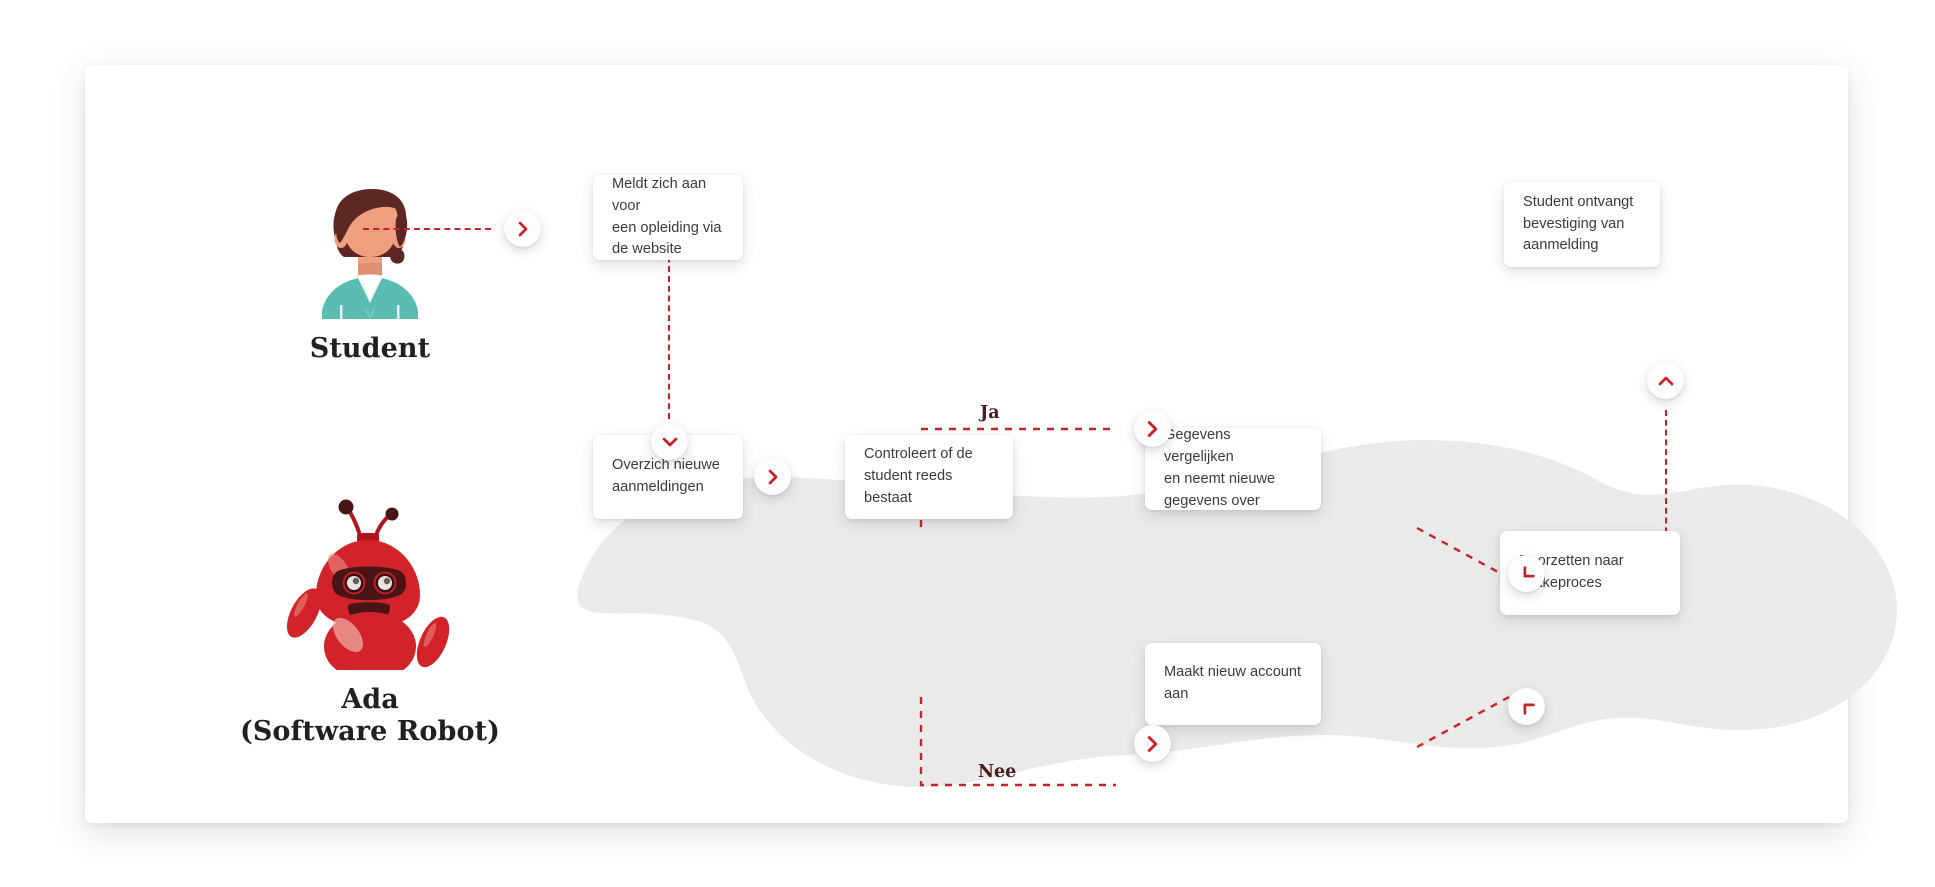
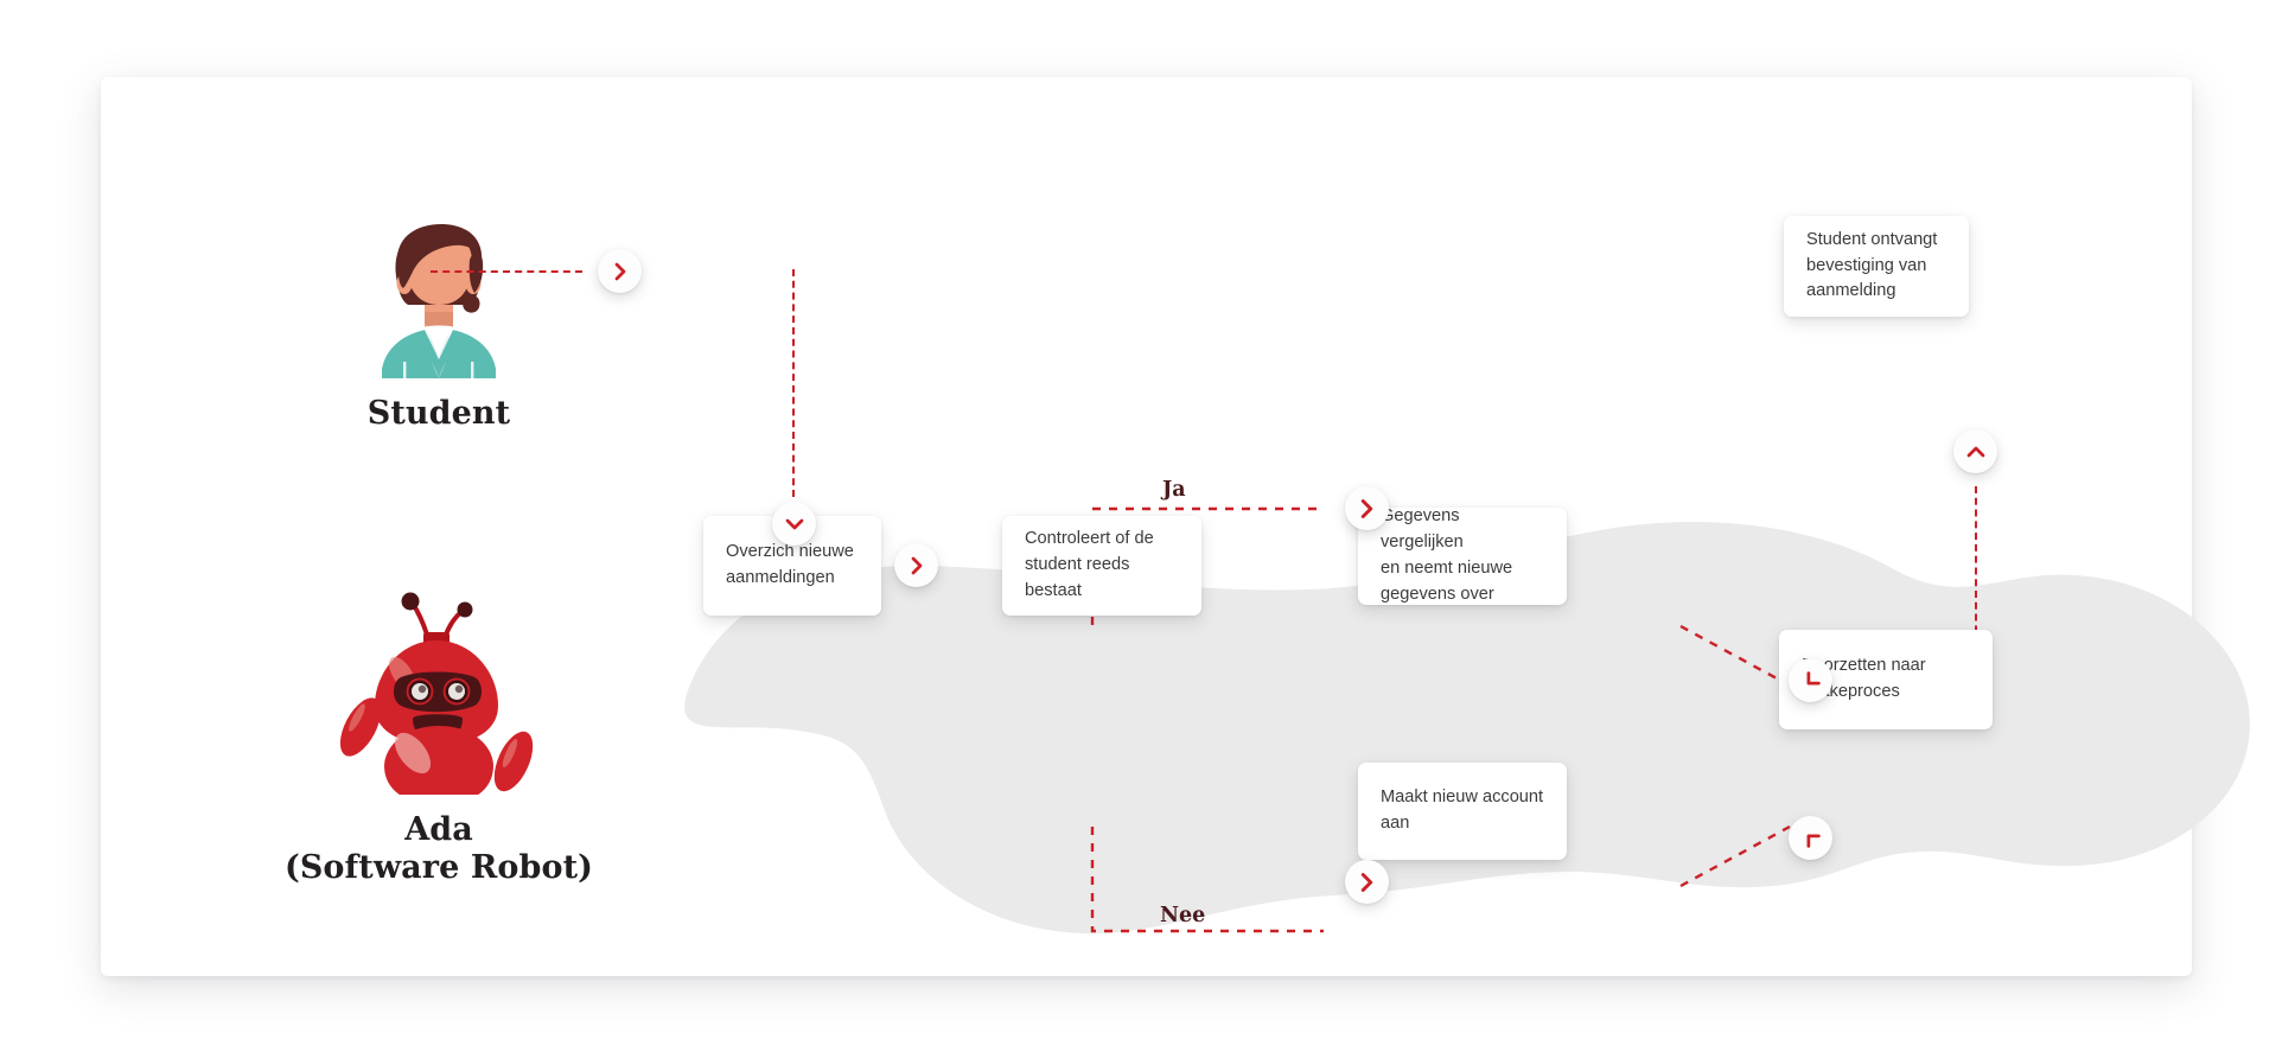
  Student
  Ada
  (Software Robot)
- Meldt zich aan voor
- een opleiding via
- de website
  Overzich nieuwe
  aanmeldingen
  Controleert of de
  student reeds bestaat
  egevens vergelijken
  en neemt nieuwe
  gegevens over
  Maakt nieuw account
  aan
  orzetten naar
  Student ontvangt
  bevestiging van
  aanmelding
  Ja
  Nee
